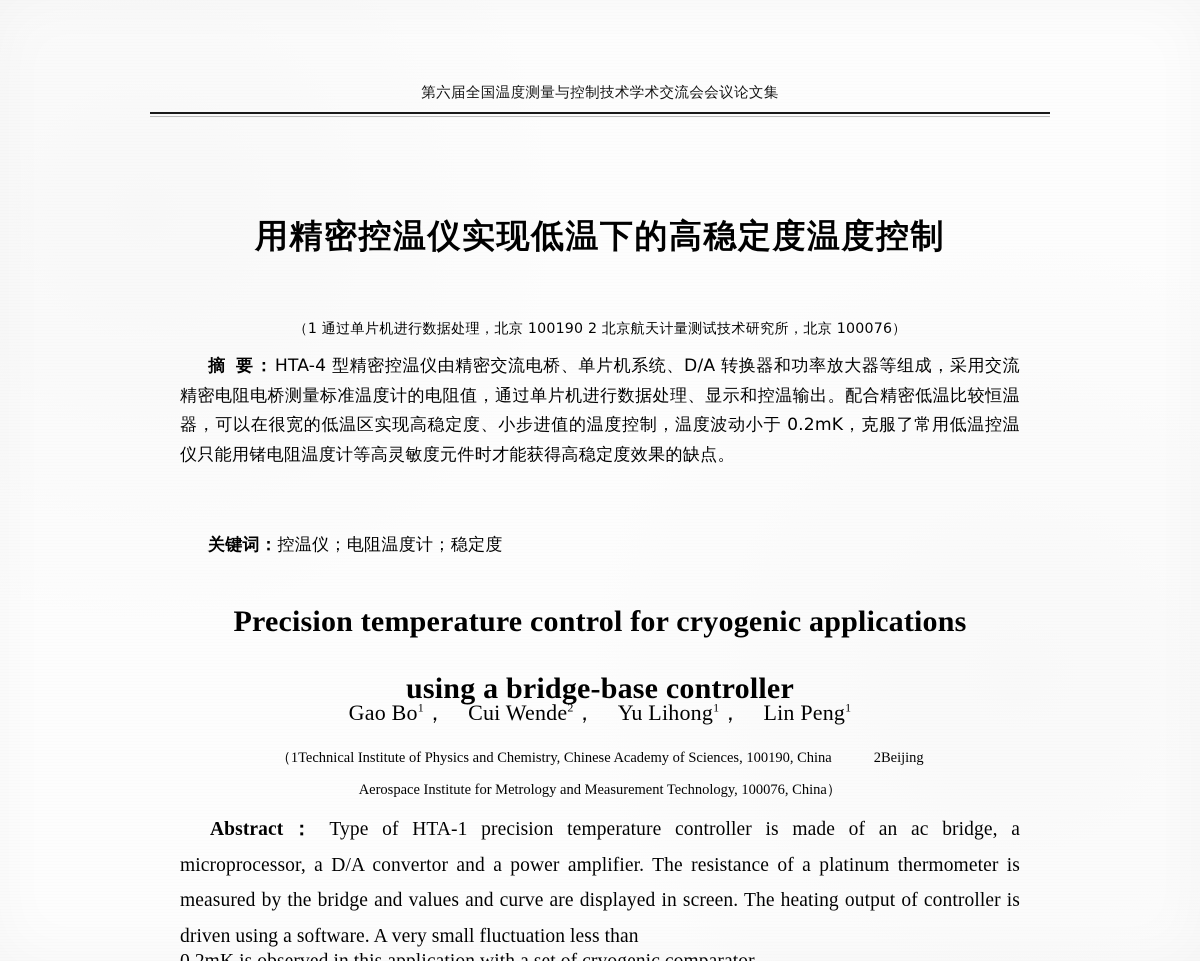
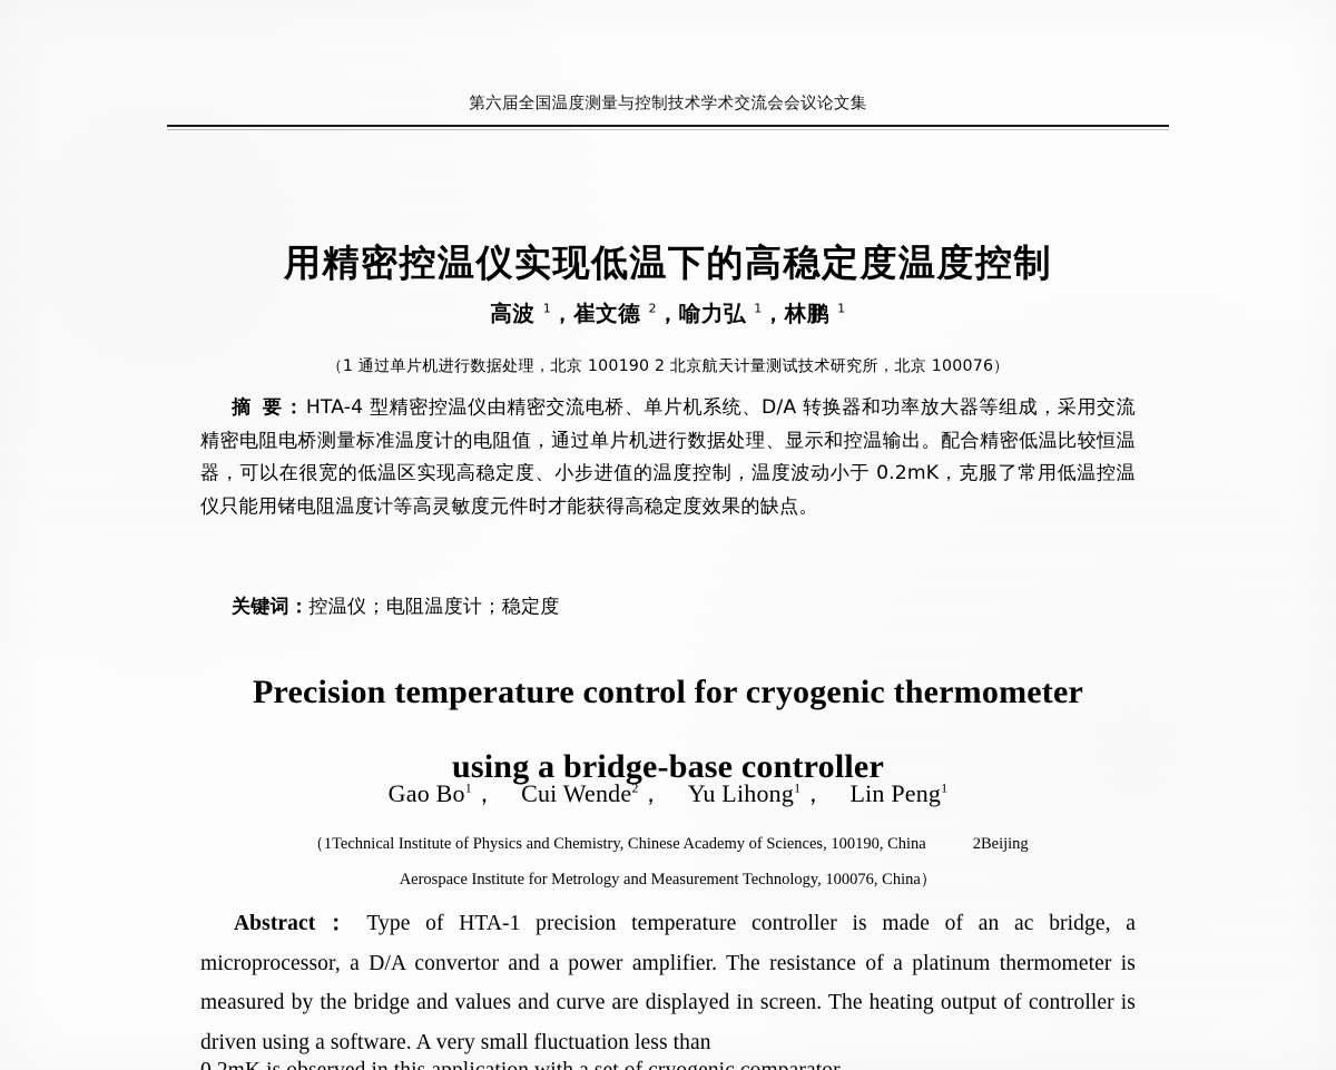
  第六届全国温度测量与控制技术学术交流会会议论文集
  用精密控温仪实现低温下的高稳定度温度控制
+ 高波 1，崔文德 2，喻力弘 1，林鹏 1
  （1 通过单片机进行数据处理，北京 100190 2 北京航天计量测试技术研究所，北京 100076）
  摘 要：HTA-4 型精密控温仪由精密交流电桥、单片机系统、D/A 转换器和功率放大器等组成，采用交流精密电阻电桥测量标准温度计的电阻值，通过单片机进行数据处理、显示和控温输出。配合精密低温比较恒温器，可以在很宽的低温区实现高稳定度、小步进值的温度控制，温度波动小于 0.2mK，克服了常用低温控温仪只能用锗电阻温度计等高灵敏度元件时才能获得高稳定度效果的缺点。
  关键词：控温仪；电阻温度计；稳定度
- Precision temperature control for cryogenic applications
+ Precision temperature control for cryogenic thermometer
  using a bridge-base controller
  Gao Bo1， Cui Wende2， Yu Lihong1， Lin Peng1
  （1Technical Institute of Physics and Chemistry, Chinese Academy of Sciences, 100190, China 2Beijing
  Aerospace Institute for Metrology and Measurement Technology, 100076, China）
  Abstract： Type of HTA-1 precision temperature controller is made of an ac bridge, a microprocessor, a D/A convertor and a power amplifier. The resistance of a platinum thermometer is measured by the bridge and values and curve are displayed in screen. The heating output of controller is driven using a software. A very small fluctuation less than
